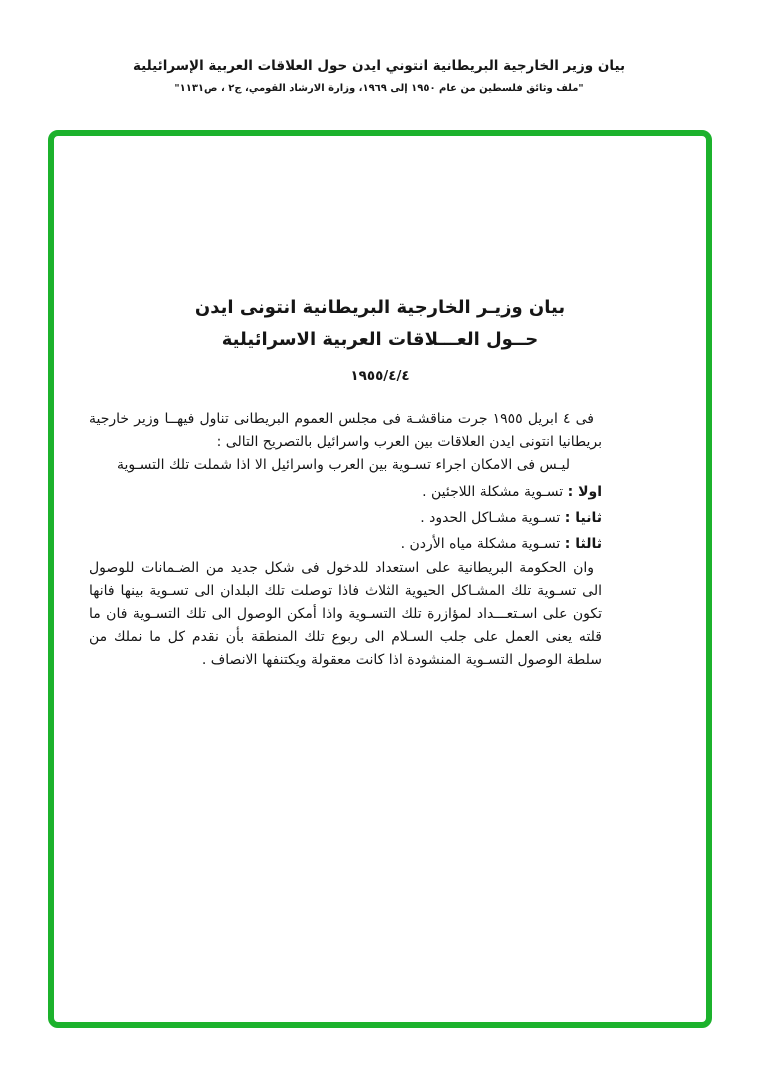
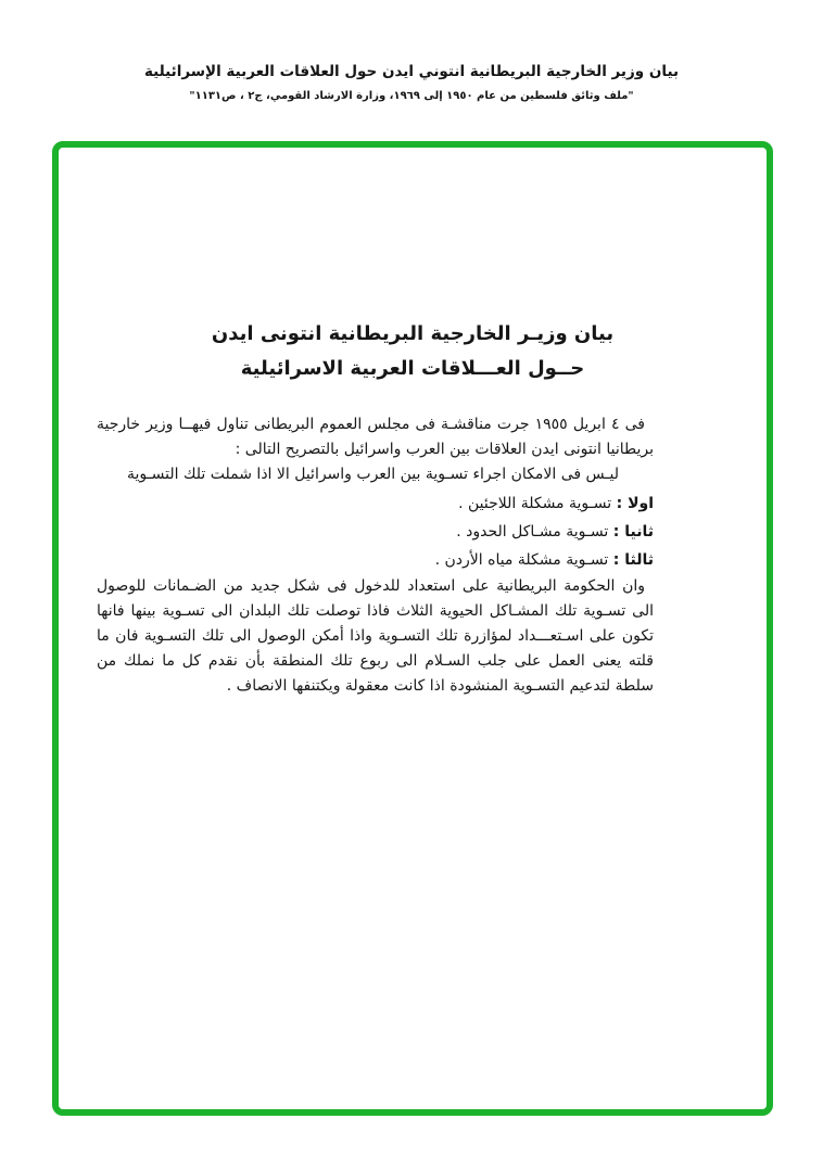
  بيان وزير الخارجية البريطانية انتوني ايدن حول العلاقات العربية الإسرائيلية
  "ملف وثائق فلسطين من عام ١٩٥٠ إلى ١٩٦٩، وزارة الارشاد القومي، ج٢ ، ص١١٣١"
  بيان وزيـر الخارجية البريطانية انتونى ايدن
  حــول العـــلاقات العربية الاسرائيلية
- ١٩٥٥/٤/٤
  فى ٤ ابريل ١٩٥٥ جرت مناقشـة فى مجلس العموم البريطانى تناول فيهــا وزير خارجية بريطانيا انتونى ايدن العلاقات بين العرب واسرائيل بالتصريح التالى :
  ليـس فى الامكان اجراء تسـوية بين العرب واسرائيل الا اذا شملت تلك التسـوية
  اولا : تسـوية مشكلة اللاجئين .
  ثانيا : تسـوية مشـاكل الحدود .
  ثالثا : تسـوية مشكلة مياه الأردن .
- وان الحكومة البريطانية على استعداد للدخول فى شكل جديد من الضـمانات للوصول الى تسـوية تلك المشـاكل الحيوية الثلاث فاذا توصلت تلك البلدان الى تسـوية بينها فانها تكون على اسـتعـــداد لمؤازرة تلك التسـوية واذا أمكن الوصول الى تلك التسـوية فان ما قلته يعنى العمل على جلب السـلام الى ربوع تلك المنطقة بأن نقدم كل ما نملك من سلطة الوصول التسـوية المنشودة اذا كانت معقولة ويكتنفها الانصاف .
+ وان الحكومة البريطانية على استعداد للدخول فى شكل جديد من الضـمانات للوصول الى تسـوية تلك المشـاكل الحيوية الثلاث فاذا توصلت تلك البلدان الى تسـوية بينها فانها تكون على اسـتعـــداد لمؤازرة تلك التسـوية واذا أمكن الوصول الى تلك التسـوية فان ما قلته يعنى العمل على جلب السـلام الى ربوع تلك المنطقة بأن نقدم كل ما نملك من سلطة لتدعيم التسـوية المنشودة اذا كانت معقولة ويكتنفها الانصاف .
